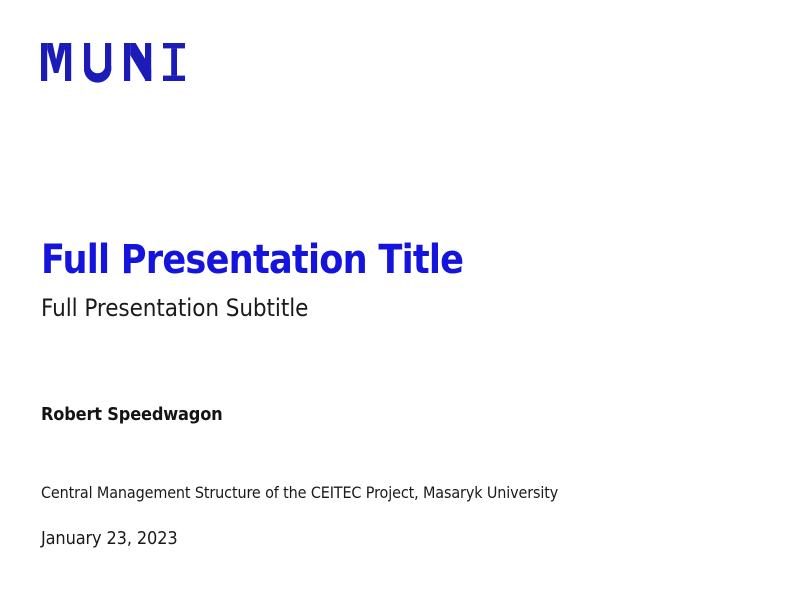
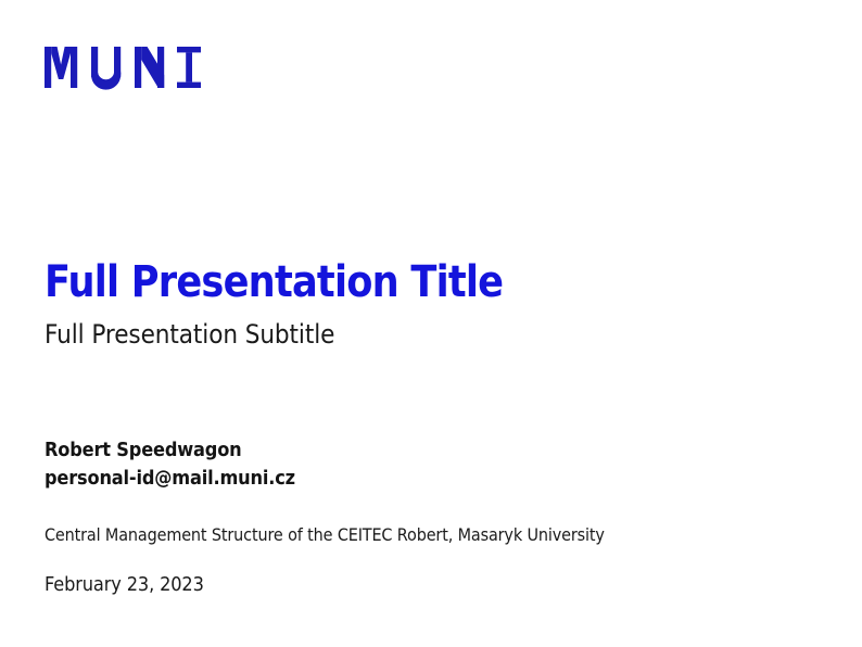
  Full Presentation Title
  Full Presentation Subtitle
  Robert Speedwagon
+ personal-id@mail.muni.cz
- Central Management Structure of the CEITEC Project, Masaryk University
+ Central Management Structure of the CEITEC Robert, Masaryk University
- January 23, 2023
+ February 23, 2023
